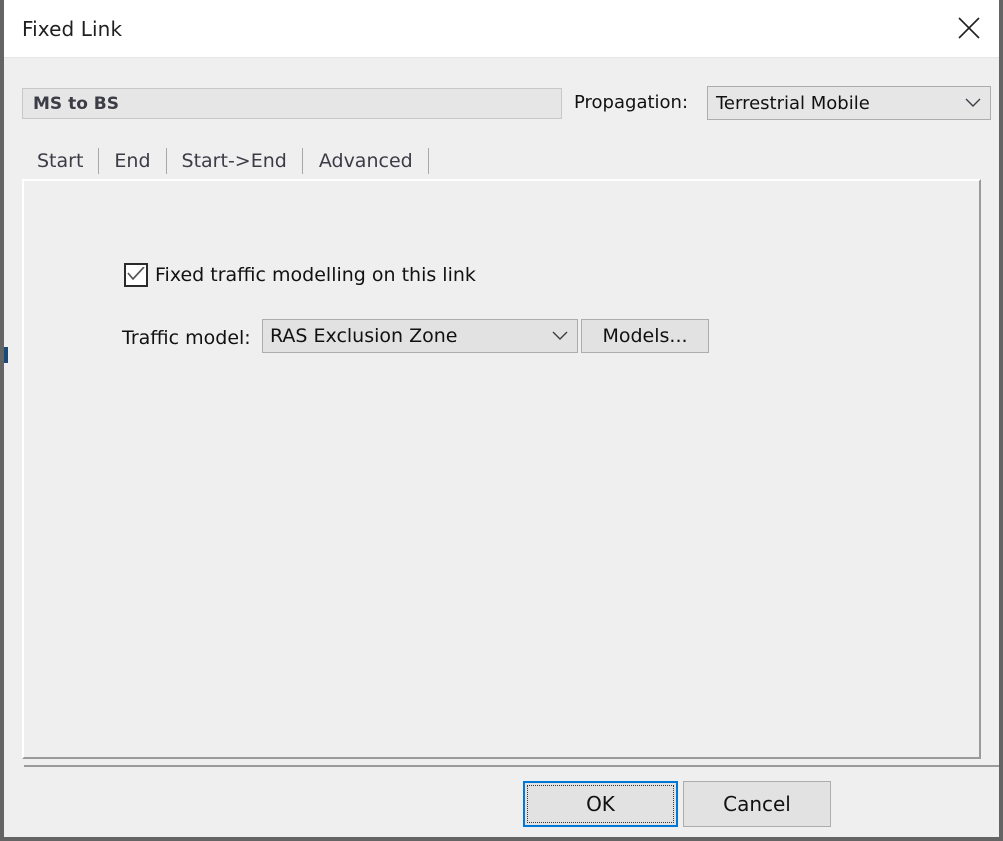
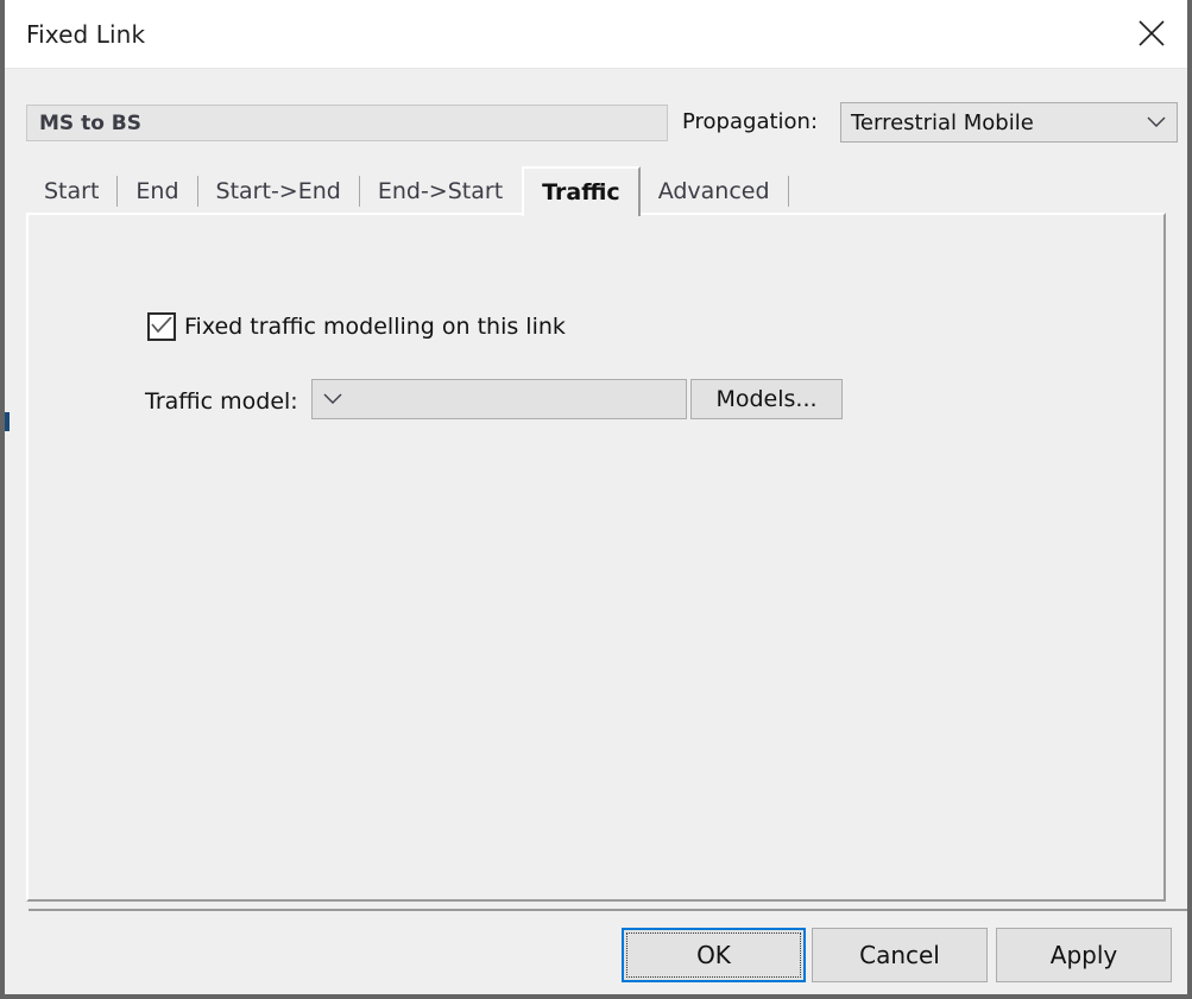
  Fixed Link
  MS to BS
  Propagation:
  Terrestrial Mobile
  Start
  End
  Start->End
+ End->Start
+ Traffic
  Advanced
  Fixed traffic modelling on this link
  Traffic model:
- RAS Exclusion Zone
  Models...
  OK
  Cancel
+ Apply
